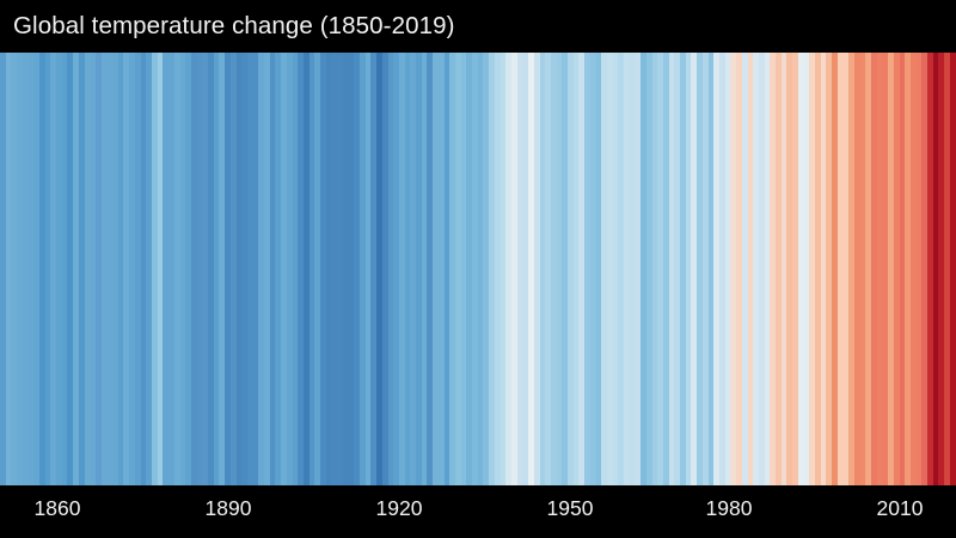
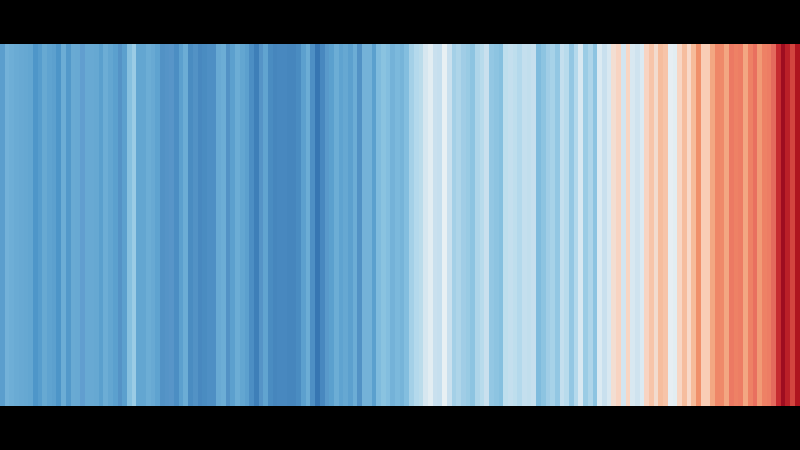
- Global temperature change (1850-2019)
- 1860
- 1890
- 1920
- 1950
- 1980
- 2010
